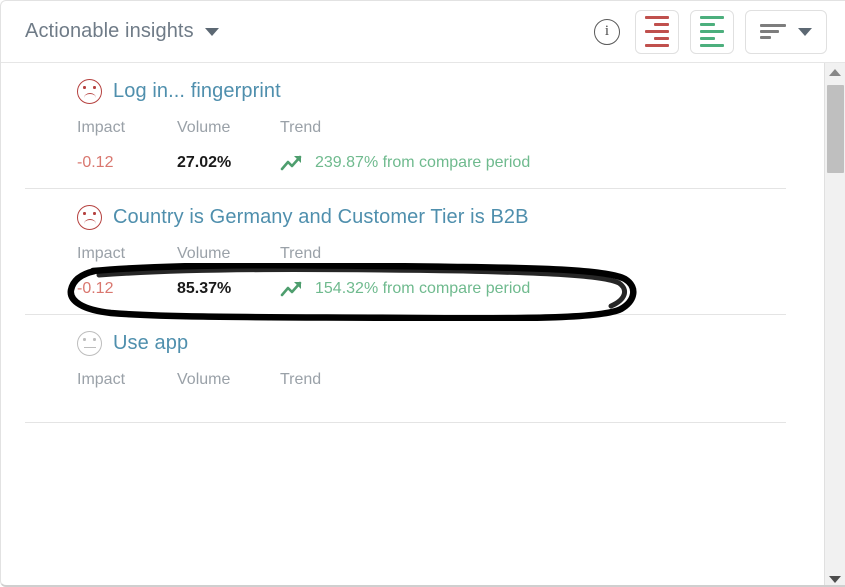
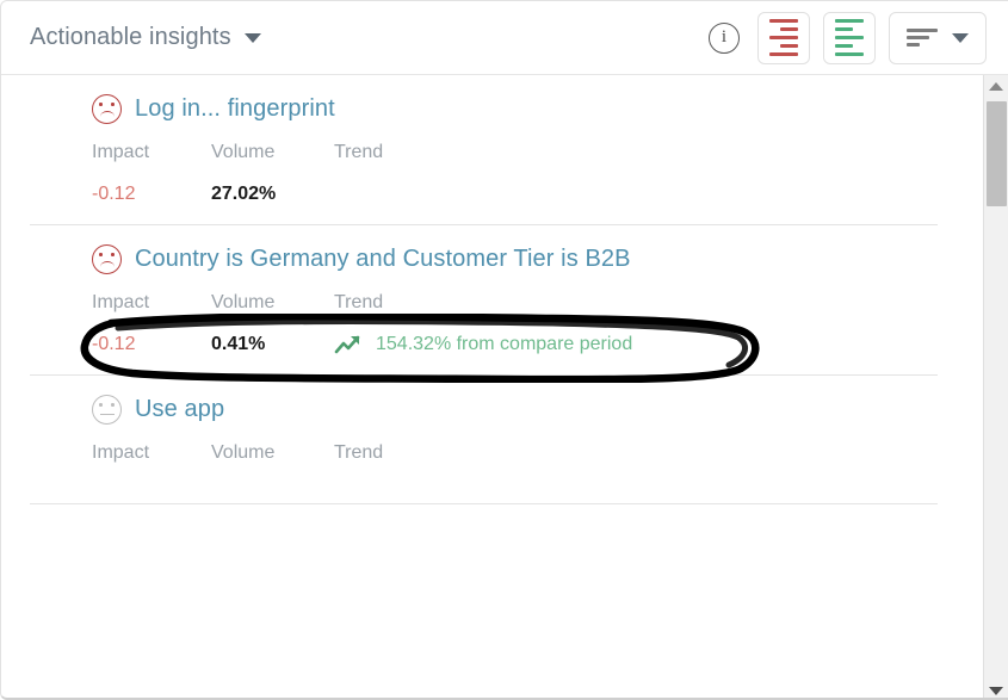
  Actionable insights
  i
  Log in... fingerprint
  Impact
  Volume
  Trend
  -0.12
  27.02%
- 239.87% from compare period
  Country is Germany and Customer Tier is B2B
  Impact
  Volume
  Trend
  -0.12
- 85.37%
+ 0.41%
  154.32% from compare period
  Use app
  Impact
  Volume
  Trend
